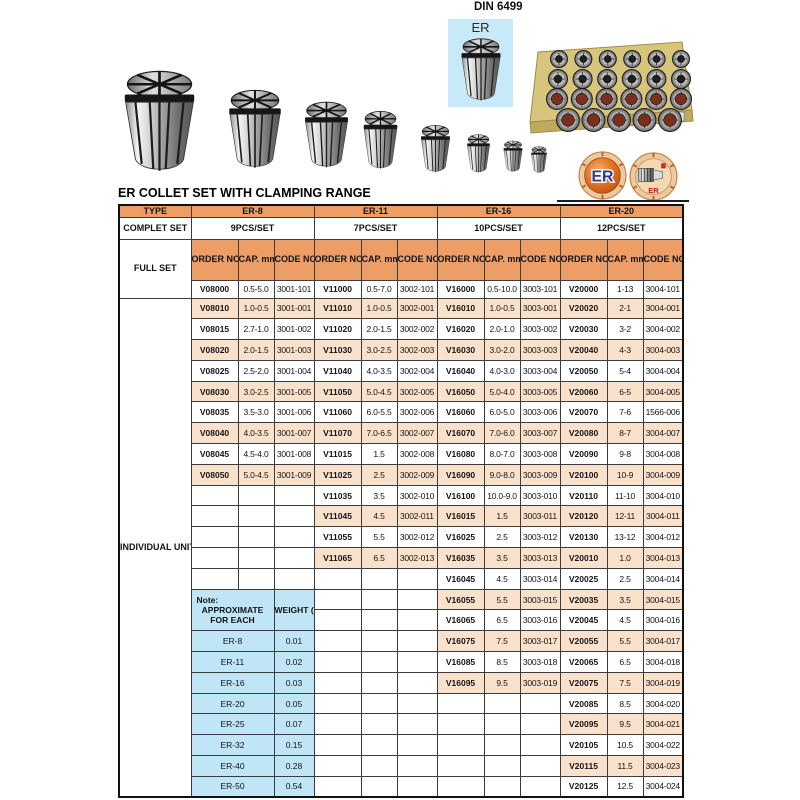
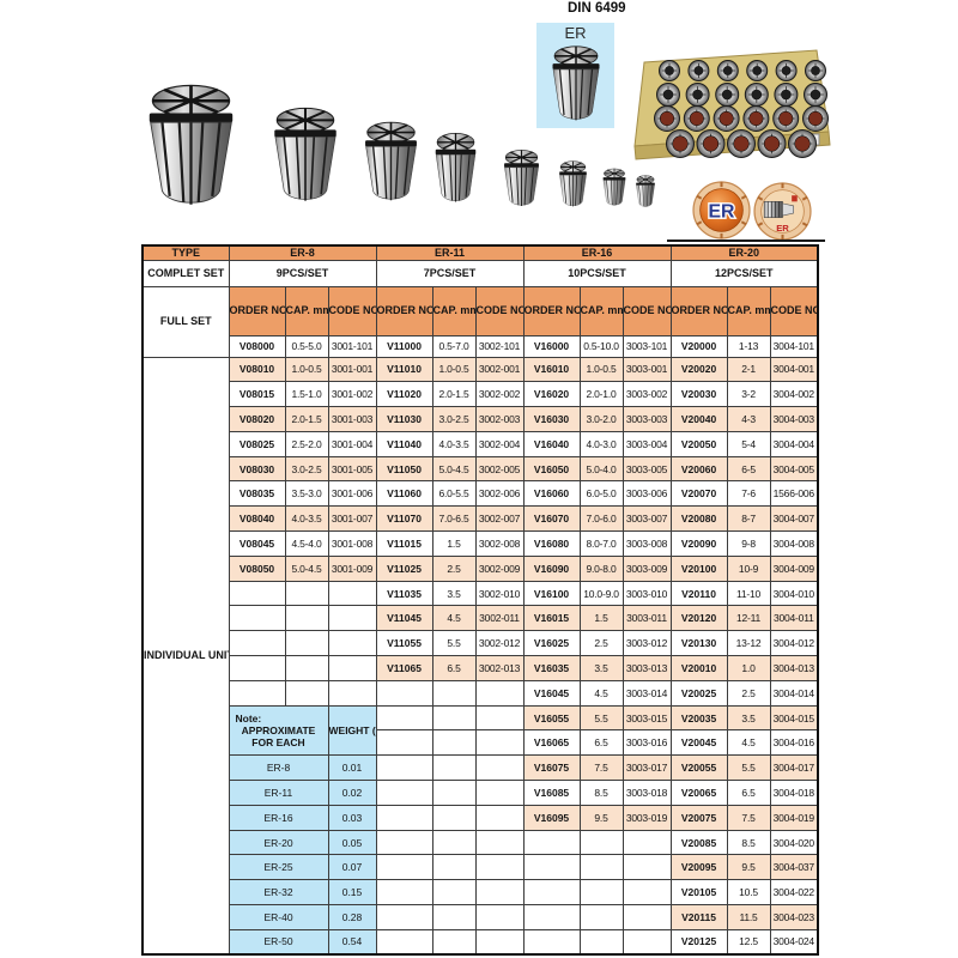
  DIN 6499
  ER
  ER
  ER
- ER COLLET SET WITH CLAMPING RANGE
  TYPE	ER-8	ER-11	ER-16	ER-20
  COMPLET SET	9PCS/SET	7PCS/SET	10PCS/SET	12PCS/SET
  FULL SET	ORDER NO	CAP. mm	CODE NO	ORDER NO	CAP. mm	CODE NO	ORDER NO	CAP. mm	CODE NO	ORDER NO	CAP. mm	CODE NO
  V08000	0.5-5.0	3001-101	V11000	0.5-7.0	3002-101	V16000	0.5-10.0	3003-101	V20000	1-13	3004-101
  INDIVIDUAL UNI	V08010	1.0-0.5	3001-001	V11010	1.0-0.5	3002-001	V16010	1.0-0.5	3003-001	V20020	2-1	3004-001
- V08015	2.7-1.0	3001-002	V11020	2.0-1.5	3002-002	V16020	2.0-1.0	3003-002	V20030	3-2	3004-002
+ V08015	1.5-1.0	3001-002	V11020	2.0-1.5	3002-002	V16020	2.0-1.0	3003-002	V20030	3-2	3004-002
  V08020	2.0-1.5	3001-003	V11030	3.0-2.5	3002-003	V16030	3.0-2.0	3003-003	V20040	4-3	3004-003
  V08025	2.5-2.0	3001-004	V11040	4.0-3.5	3002-004	V16040	4.0-3.0	3003-004	V20050	5-4	3004-004
  V08030	3.0-2.5	3001-005	V11050	5.0-4.5	3002-005	V16050	5.0-4.0	3003-005	V20060	6-5	3004-005
  V08035	3.5-3.0	3001-006	V11060	6.0-5.5	3002-006	V16060	6.0-5.0	3003-006	V20070	7-6	1566-006
  V08040	4.0-3.5	3001-007	V11070	7.0-6.5	3002-007	V16070	7.0-6.0	3003-007	V20080	8-7	3004-007
  V08045	4.5-4.0	3001-008	V11015	1.5	3002-008	V16080	8.0-7.0	3003-008	V20090	9-8	3004-008
  V08050	5.0-4.5	3001-009	V11025	2.5	3002-009	V16090	9.0-8.0	3003-009	V20100	10-9	3004-009
  			V11035	3.5	3002-010	V16100	10.0-9.0	3003-010	V20110	11-10	3004-010
  			V11045	4.5	3002-011	V16015	1.5	3003-011	V20120	12-11	3004-011
  			V11055	5.5	3002-012	V16025	2.5	3003-012	V20130	13-12	3004-012
  			V11065	6.5	3002-013	V16035	3.5	3003-013	V20010	1.0	3004-013
  						V16045	4.5	3003-014	V20025	2.5	3004-014
  Note:APPROXIMATE FOR EACH	WEIGHT (				V16055	5.5	3003-015	V20035	3.5	3004-015
  			V16065	6.5	3003-016	V20045	4.5	3004-016
  ER-8	0.01				V16075	7.5	3003-017	V20055	5.5	3004-017
  ER-11	0.02				V16085	8.5	3003-018	V20065	6.5	3004-018
  ER-16	0.03				V16095	9.5	3003-019	V20075	7.5	3004-019
  ER-20	0.05							V20085	8.5	3004-020
- ER-25	0.07							V20095	9.5	3004-021
+ ER-25	0.07							V20095	9.5	3004-037
  ER-32	0.15							V20105	10.5	3004-022
  ER-40	0.28							V20115	11.5	3004-023
  ER-50	0.54							V20125	12.5	3004-024
